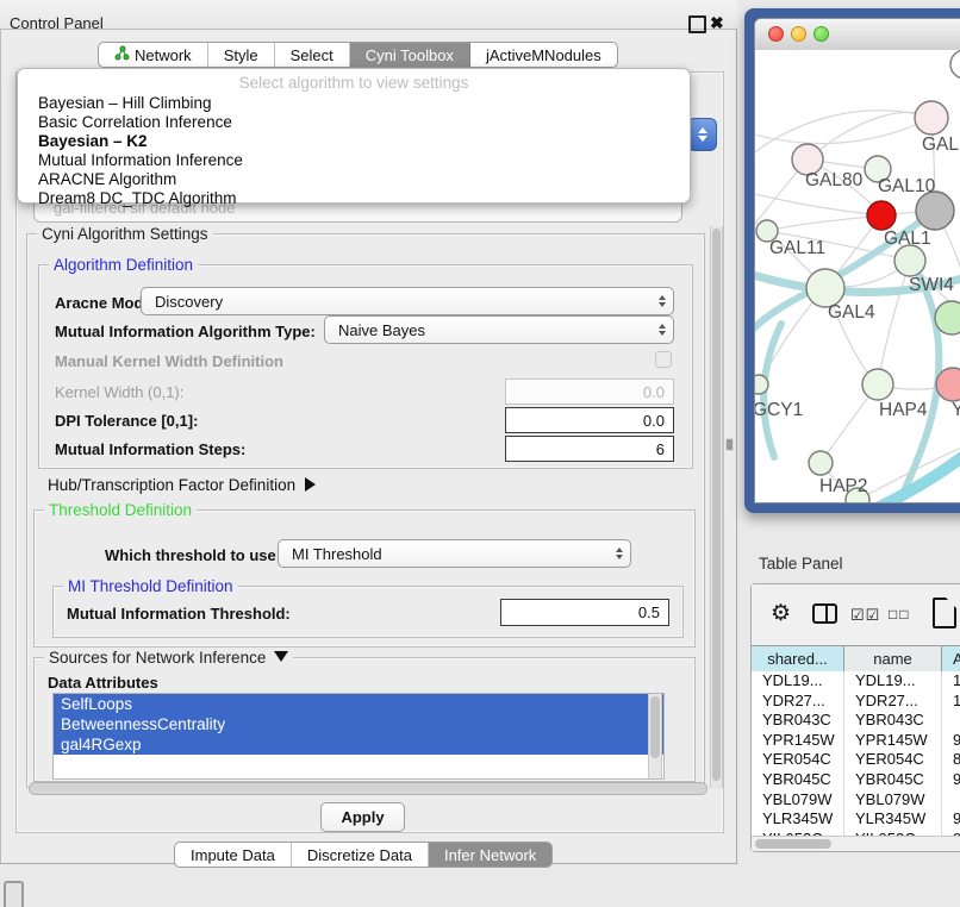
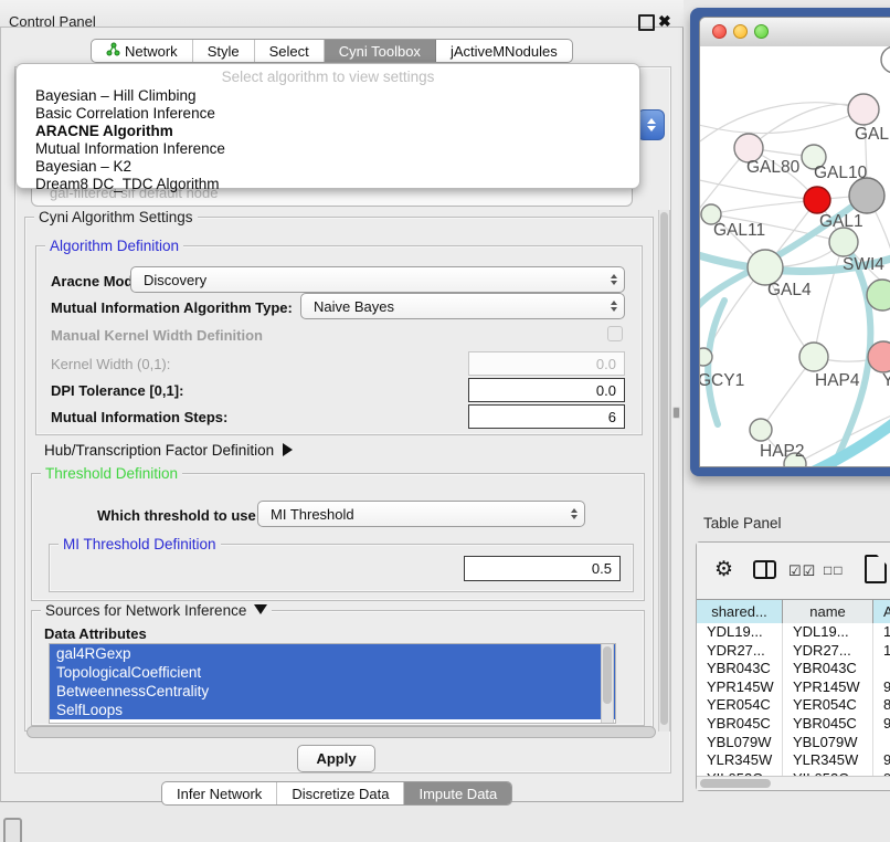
  Control Panel
  ✖
  Network
  Style
  Select
  Cyni Toolbox
  jActiveMNodules
  gal-filtered sif default node
  Cyni Algorithm Settings
  Algorithm Definition
  Aracne Mod
  Discovery
  Mutual Information Algorithm Type:
  Naive Bayes
  Manual Kernel Width Definition
  Kernel Width (0,1):
  0.0
  DPI Tolerance [0,1]:
  0.0
  Mutual Information Steps:
  6
  Hub/Transcription Factor Definition
  Threshold Definition
  Which threshold to use
  MI Threshold
  MI Threshold Definition
- Mutual Information Threshold:
  0.5
  Sources for Network Inference
  Data Attributes
- SelfLoops
+ gal4RGexp
+ TopologicalCoefficient
  BetweennessCentrality
- gal4RGexp
+ SelfLoops
  Apply
- Impute Data
+ Infer Network
  Discretize Data
- Infer Network
+ Impute Data
  Select algorithm to view settings
  Bayesian – Hill Climbing
  Basic Correlation Inference
- Bayesian – K2
+ ARACNE Algorithm
  Mutual Information Inference
- ARACNE Algorithm
+ Bayesian – K2
  Dream8 DC_TDC Algorithm
  GAL
  GAL80
  GAL10
  GAL11
  GAL1
  SWI4
  GAL4
  GCY1
  HAP4
  Y
  HAP2
  Table Panel
  ⚙
  ☑☑
  □□
  shared...
  name
  A
  YDL19...
  YDL19...
  YDR27...
  YDR27...
  YBR043C
  YBR043C
  YPR145W
  YPR145W
  YER054C
  YER054C
  YBR045C
  YBR045C
  YBL079W
  YBL079W
  YLR345W
  YLR345W
